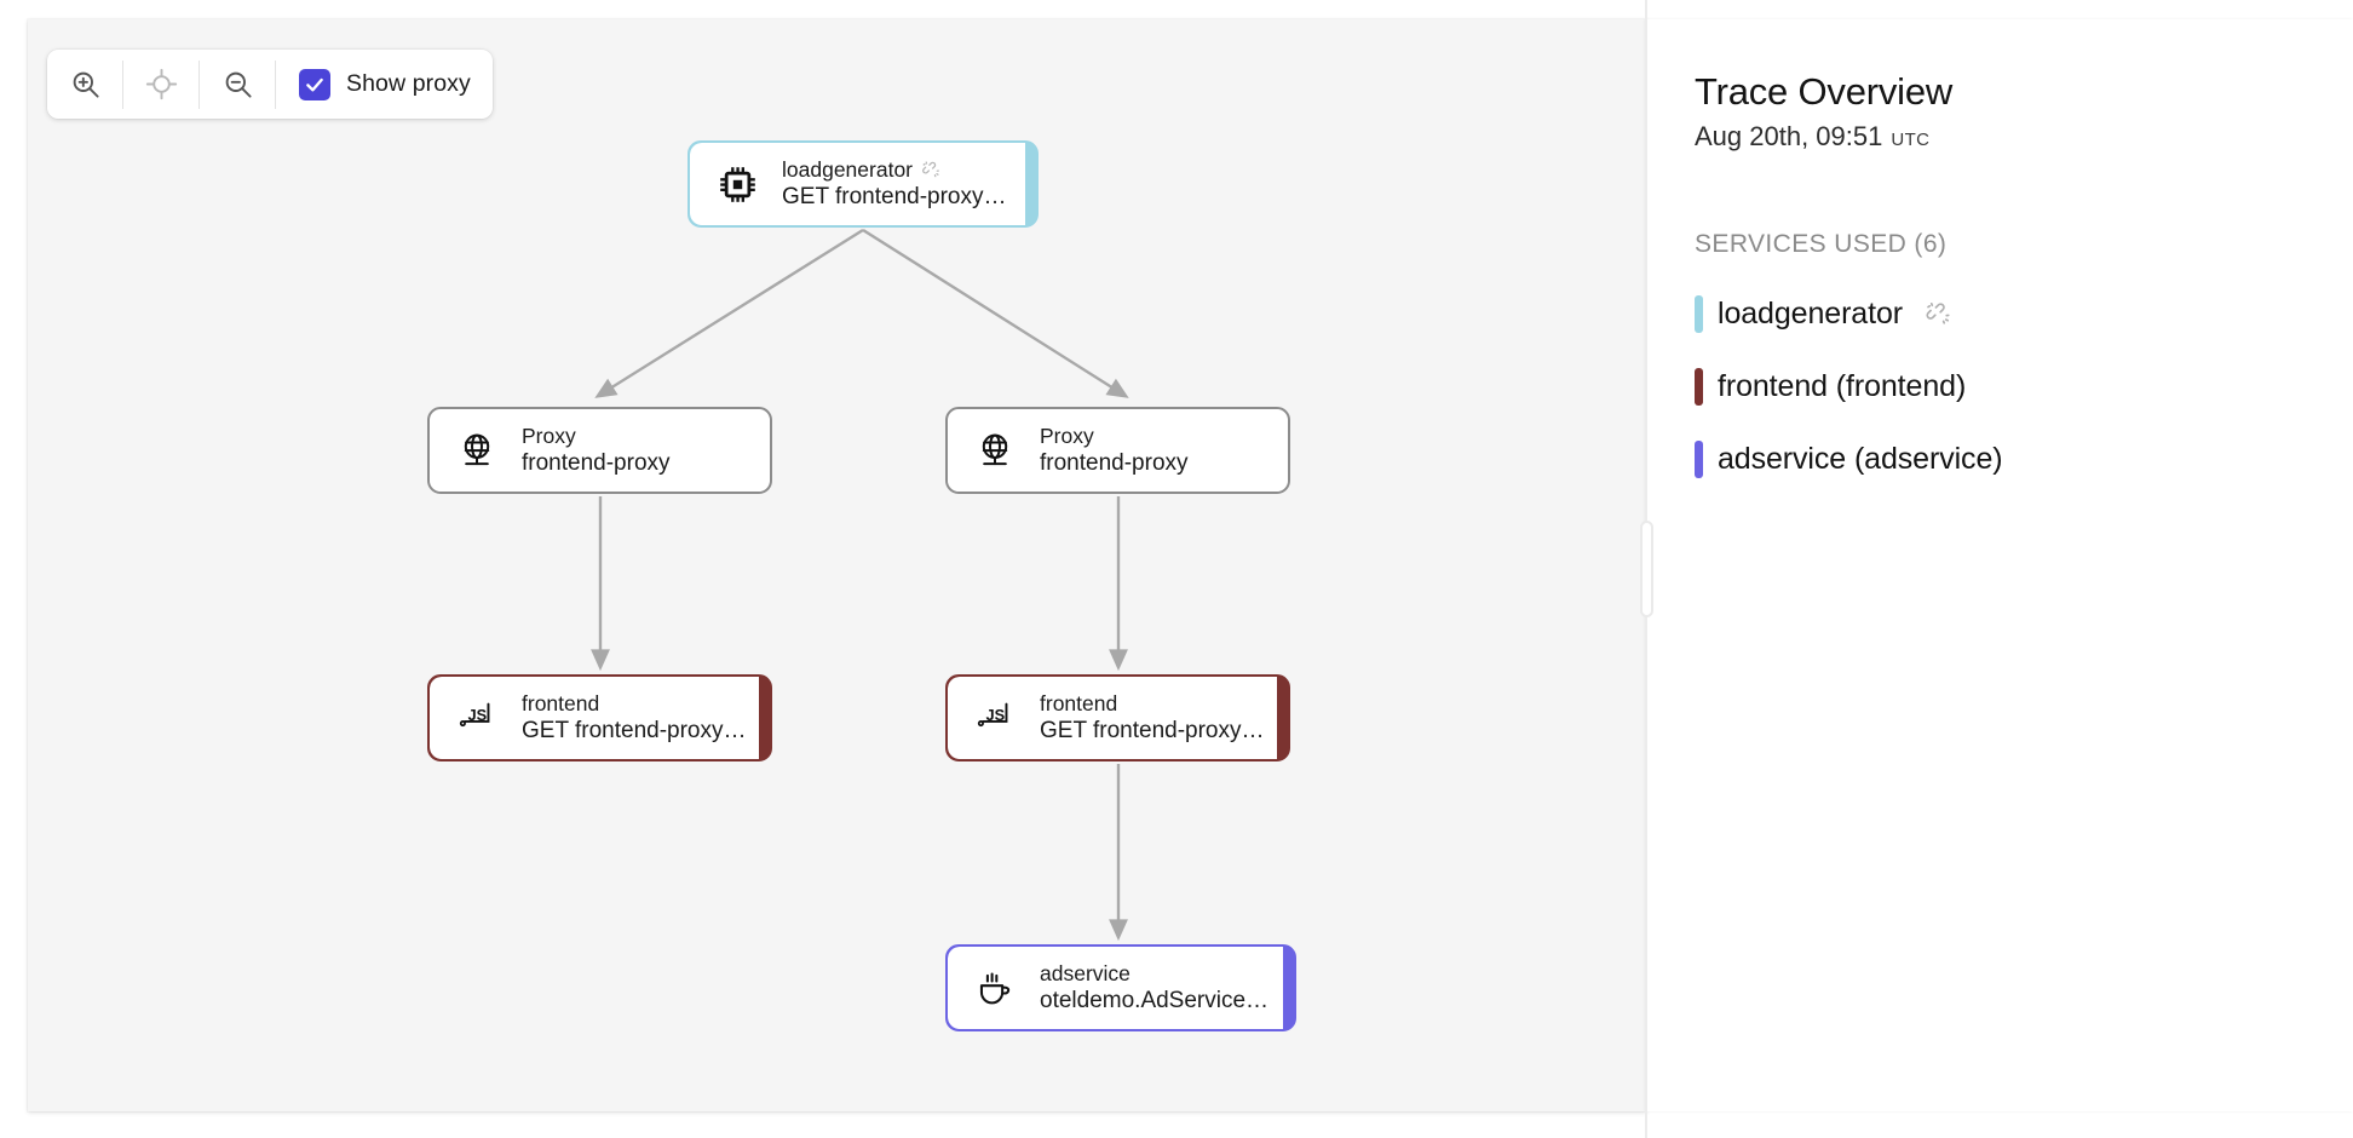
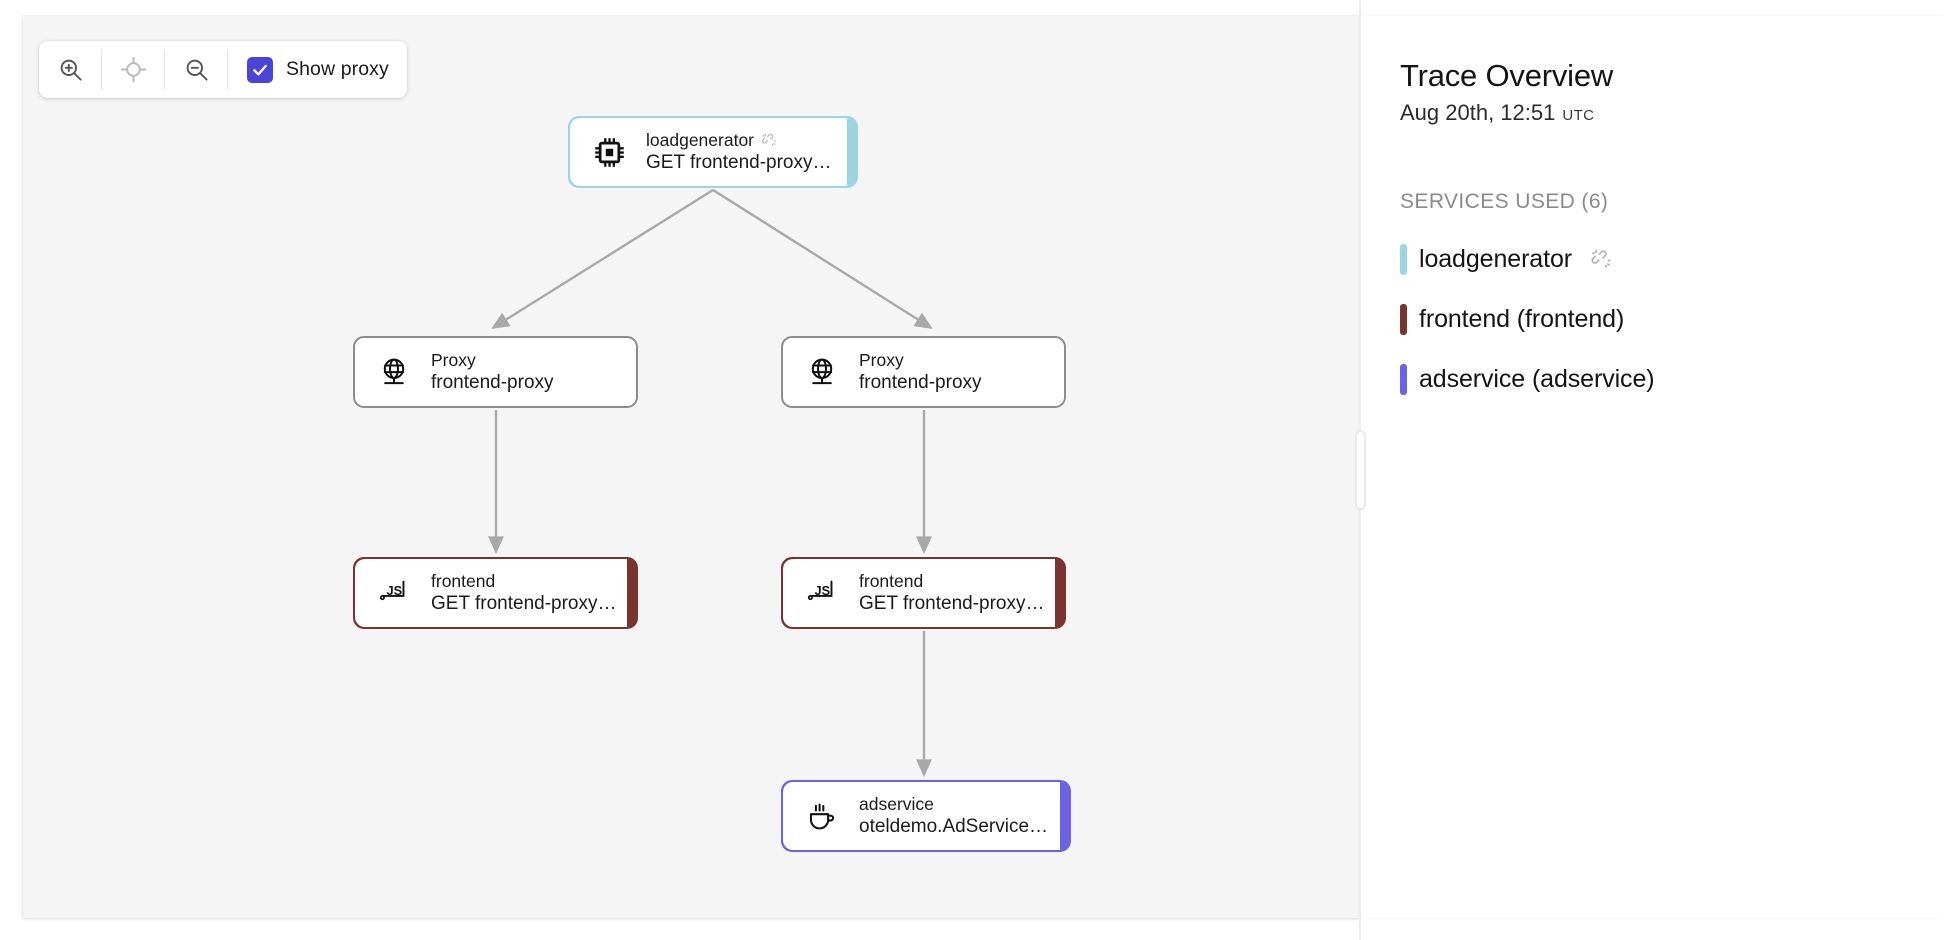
  Show proxy
  loadgenerator
  GET frontend-proxy…
  Proxy
  frontend-proxy
  Proxy
  frontend-proxy
  JS
  frontend
  GET frontend-proxy…
  JS
  frontend
  GET frontend-proxy…
  adservice
  oteldemo.AdService…
  Trace Overview
- Aug 20th, 09:51
+ Aug 20th, 12:51
  UTC
  SERVICES USED (6)
  loadgenerator
  frontend (frontend)
  adservice (adservice)
